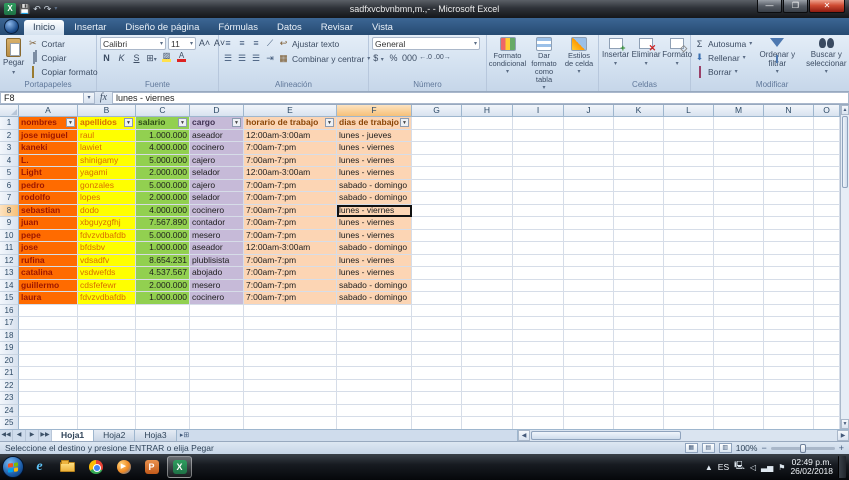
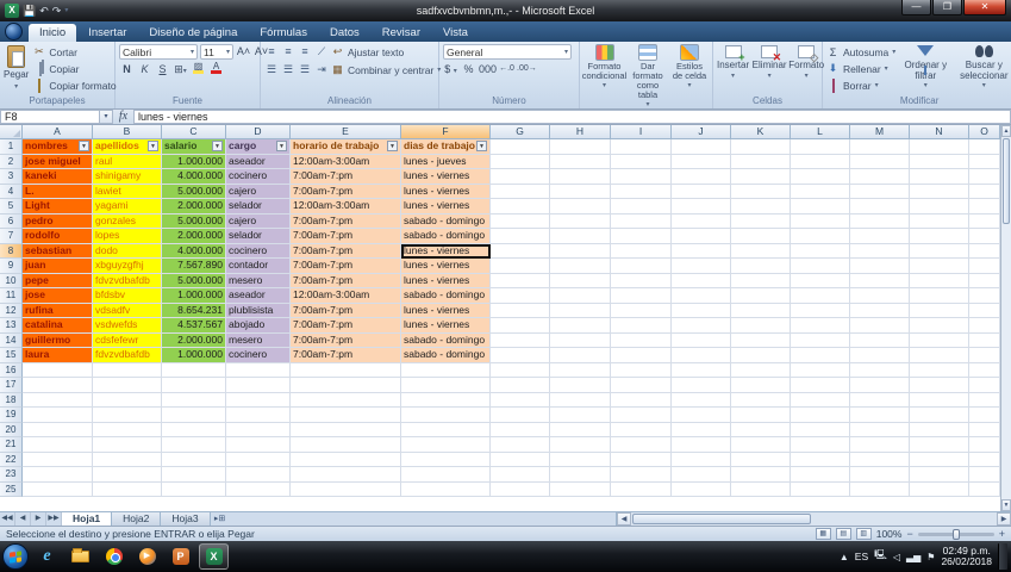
  X
  💾
  ↶
  ↷
  sadfxvcbvnbmn,m.,- - Microsoft Excel
  —
  ❐
  ✕
  Inicio
  Insertar
  Diseño de página
  Fórmulas
  Datos
  Revisar
  Vista
  Pegar
  ✂
  Cortar
  Copiar
  Copiar formato
  Portapapeles
  Calibri
  11
  A˄
  A˅
  N
  K
  S
  ▨
  A
  Fuente
  ≡
  ≡
  ≡
  ⟋
  ↩
  Ajustar texto
  ☰
  ☰
  ☰
  ⇥
  ▦
  Combinar y centrar
  Alineación
  General
  %
  000
  Número
  Formato condicional
  Dar formato como tabla
  Estilos de celda
  +
  Insertar
  ✕
  Eliminar
  ◇
  Formato
  Celdas
  Σ
  Autosuma
  ⬇
  Rellenar
  Borrar
  Ordenar y filtrar
  Buscar y seleccionar
  Modificar
  F8
  fx
  lunes - viernes
  A
  B
  C
  D
  E
  F
  G
  H
  I
  J
  K
  L
  M
  N
  O
  1
  nombres
  apellidos
  salario
  cargo
  horario de trabajo
  dias de trabajo
  2
  jose miguel
  raul
  1.000.000
  aseador
  12:00am-3:00am
  lunes - jueves
  3
  kaneki
- lawiet
+ shinigamy
  4.000.000
  cocinero
  7:00am-7:pm
  lunes - viernes
  4
  L.
- shinigamy
+ lawiet
  5.000.000
  cajero
  7:00am-7:pm
  lunes - viernes
  5
  Light
  yagami
  2.000.000
  selador
  12:00am-3:00am
  lunes - viernes
  6
  pedro
  gonzales
  5.000.000
  cajero
  7:00am-7:pm
  sabado - domingo
  7
  rodolfo
  lopes
  2.000.000
  selador
  7:00am-7:pm
  sabado - domingo
  8
  sebastian
  dodo
  4.000.000
  cocinero
  7:00am-7:pm
  lunes - viernes
  9
  juan
  xbguyzgfhj
  7.567.890
  contador
  7:00am-7:pm
  lunes - viernes
  10
  pepe
  fdvzvdbafdb
  5.000.000
  mesero
  7:00am-7:pm
  lunes - viernes
  11
  jose
  bfdsbv
  1.000.000
  aseador
  12:00am-3:00am
  sabado - domingo
  12
  rufina
  vdsadfv
  8.654.231
  plublisista
  7:00am-7:pm
  lunes - viernes
  13
  catalina
  vsdwefds
  4.537.567
  abojado
  7:00am-7:pm
  lunes - viernes
  14
  guillermo
  cdsfefewr
  2.000.000
  mesero
  7:00am-7:pm
  sabado - domingo
  15
  laura
  fdvzvdbafdb
  1.000.000
  cocinero
  7:00am-7:pm
  sabado - domingo
  16
  17
  18
  19
  20
  21
  22
  23
- 24
  25
  Hoja1
  Hoja2
  Hoja3
  Seleccione el destino y presione ENTRAR o elija Pegar
  100%
  −
  +
  e
  P
  X
  ▲
  ES
  🖳
  ◁
  ▃▅
  ⚑
  02:49 p.m.
  26/02/2018
